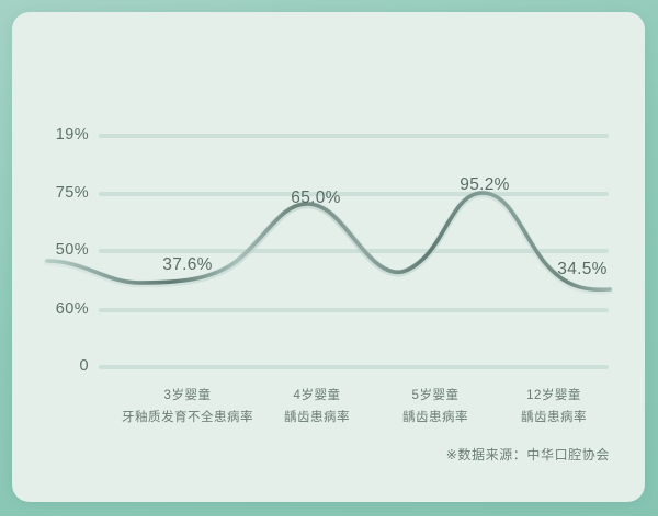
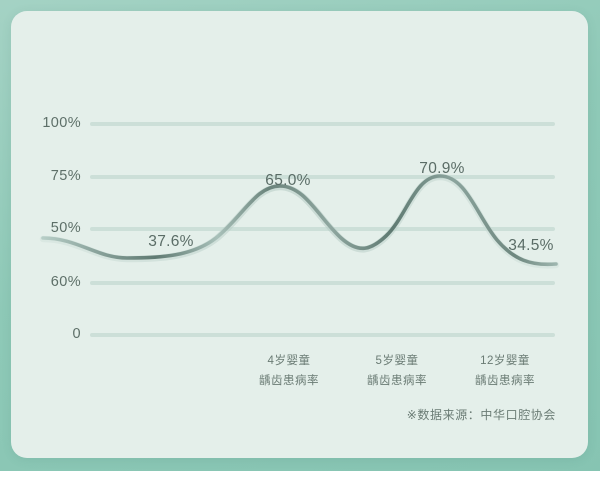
- 19%
+ 100%
  75%
  50%
  60%
  0
  37.6%
  65.0%
- 95.2%
+ 70.9%
  34.5%
- 3岁婴童
- 牙釉质发育不全患病率
  4岁婴童
  龋齿患病率
  5岁婴童
  龋齿患病率
  12岁婴童
  龋齿患病率
  ※数据来源：中华口腔协会
